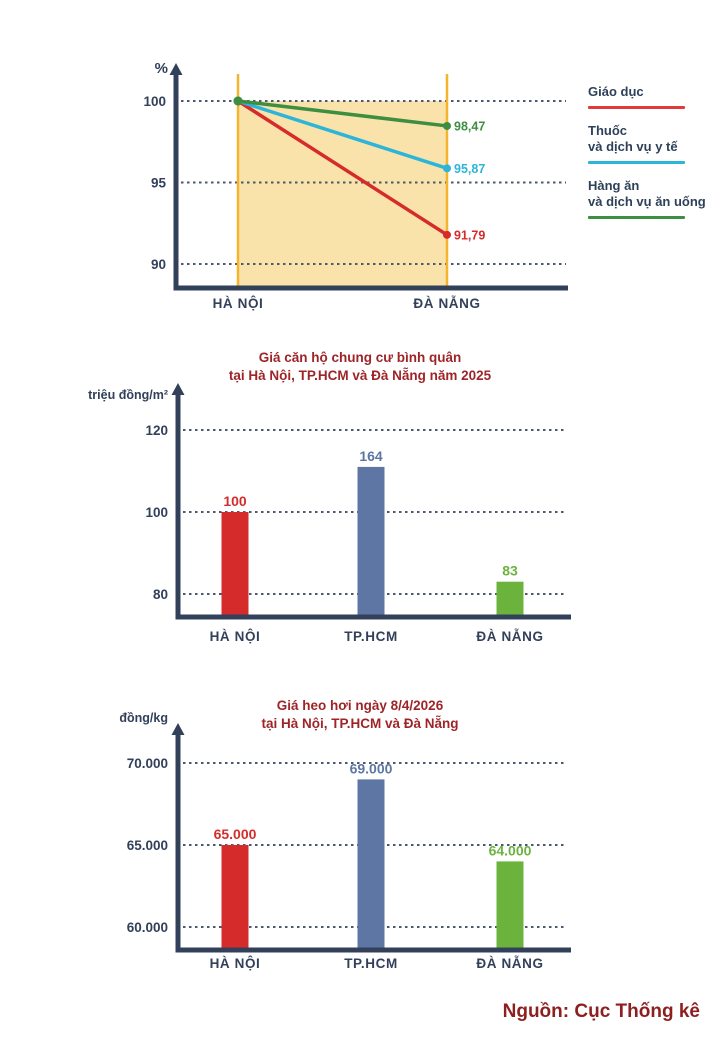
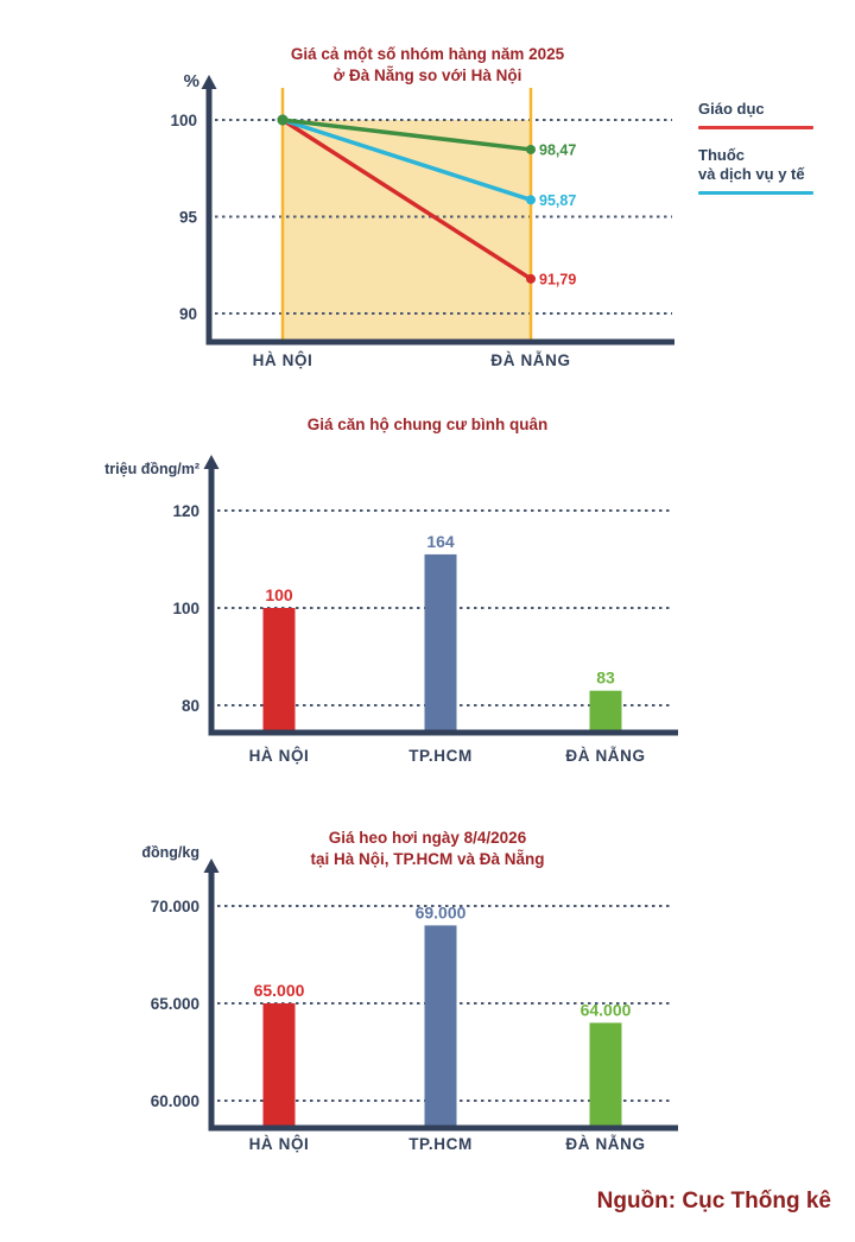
  100
  95
  90
  91,79
  95,87
  98,47
  HÀ NỘI
  ĐÀ NẴNG
  120
  100
  80
  100
  164
  83
  HÀ NỘI
  TP.HCM
  ĐÀ NẴNG
  70.000
  65.000
  60.000
  65.000
  69.000
  64.000
  HÀ NỘI
  TP.HCM
  ĐÀ NẴNG
+ Giá cả một số nhóm hàng năm 2025
+ ở Đà Nẵng so với Hà Nội
  %
  Giáo dục
  Thuốc
  và dịch vụ y tế
- Hàng ăn
- và dịch vụ ăn uống
  Giá căn hộ chung cư bình quân
- tại Hà Nội, TP.HCM và Đà Nẵng năm 2025
  triệu đồng/m²
  Giá heo hơi ngày 8/4/2026
  tại Hà Nội, TP.HCM và Đà Nẵng
  đồng/kg
  Nguồn: Cục Thống kê
